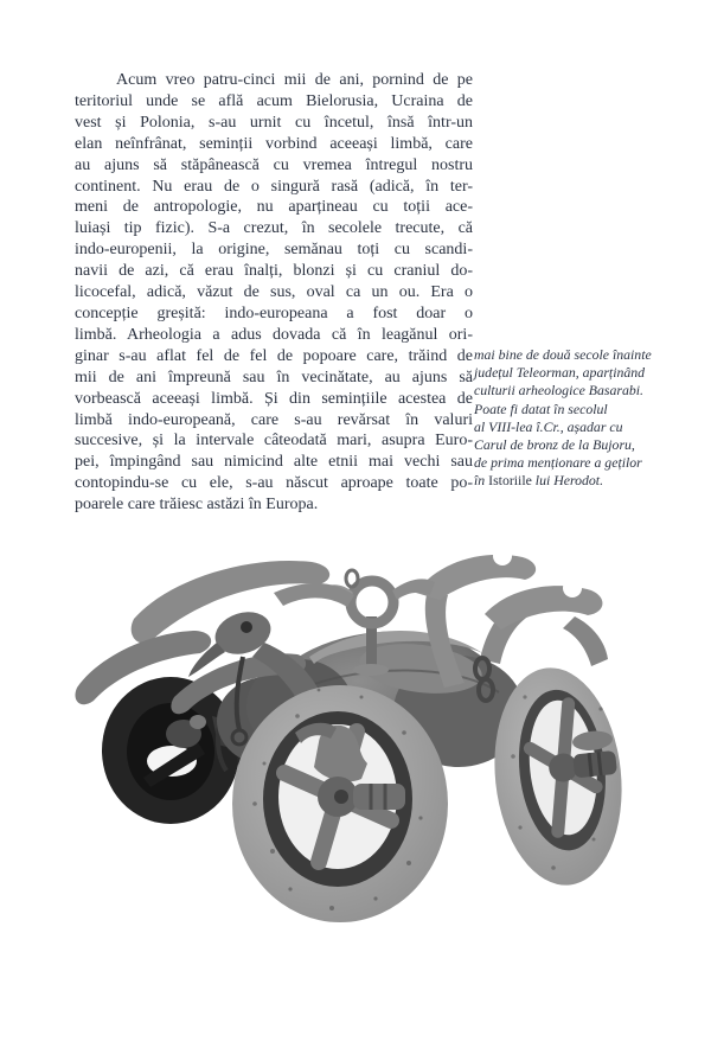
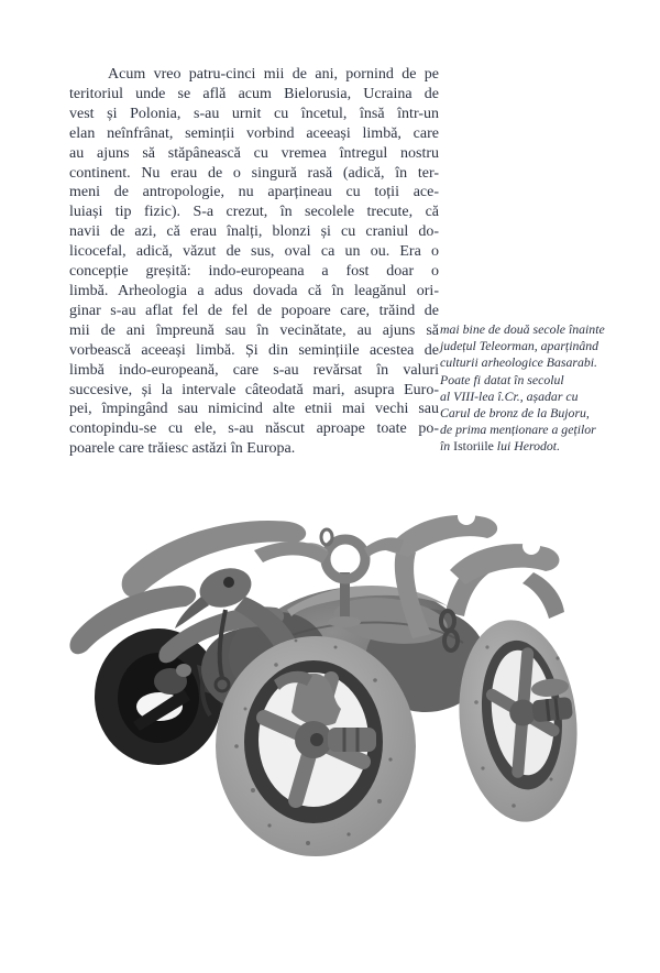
  Acum vreo patru-cinci mii de ani, pornind de pe
  teritoriul unde se află acum Bielorusia, Ucraina de
  vest și Polonia, s-au urnit cu încetul, însă într-un
  elan neînfrânat, seminții vorbind aceeași limbă, care
  au ajuns să stăpânească cu vremea întregul nostru
  continent. Nu erau de o singură rasă (adică, în ter-
  meni de antropologie, nu aparțineau cu toții ace-
  luiași tip fizic). S-a crezut, în secolele trecute, că
- indo-europenii, la origine, semănau toți cu scandi-
  navii de azi, că erau înalți, blonzi și cu craniul do-
  licocefal, adică, văzut de sus, oval ca un ou. Era o
  concepție greșită: indo-europeana a fost doar o
  limbă. Arheologia a adus dovada că în leagănul ori-
  ginar s-au aflat fel de fel de popoare care, trăind de
  mii de ani împreună sau în vecinătate, au ajuns să
  vorbească aceeași limbă. Și din semințiile acestea de
  limbă indo-europeană, care s-au revărsat în valuri
  succesive, și la intervale câteodată mari, asupra Euro-
  pei, împingând sau nimicind alte etnii mai vechi sau
  contopindu-se cu ele, s-au născut aproape toate po-
  poarele care trăiesc astăzi în Europa.
  mai bine de două secole înainte
  județul Teleorman, aparținând
  culturii arheologice Basarabi.
  Poate fi datat în secolul
  al VIII-lea î.Cr., așadar cu
  Carul de bronz de la Bujoru,
  de prima menționare a geților
  în Istoriile lui Herodot.
